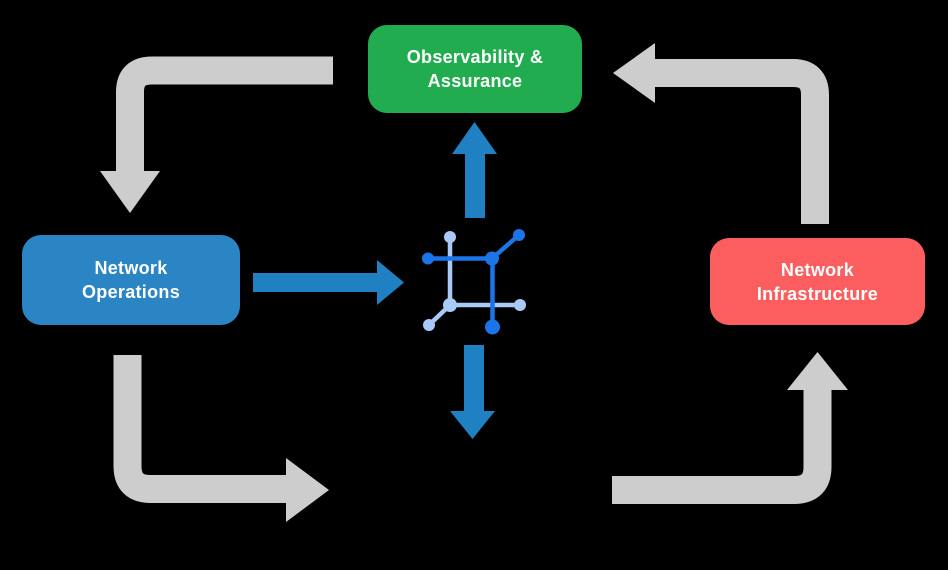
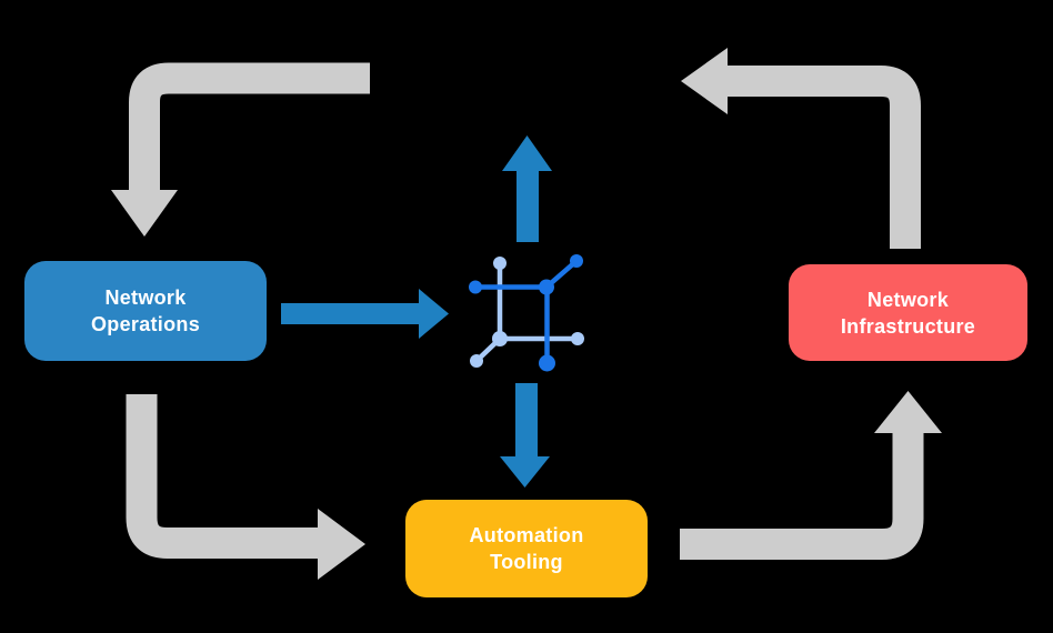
- Observability &
- Assurance
  Network
  Operations
  Network
  Infrastructure
+ Automation
+ Tooling
